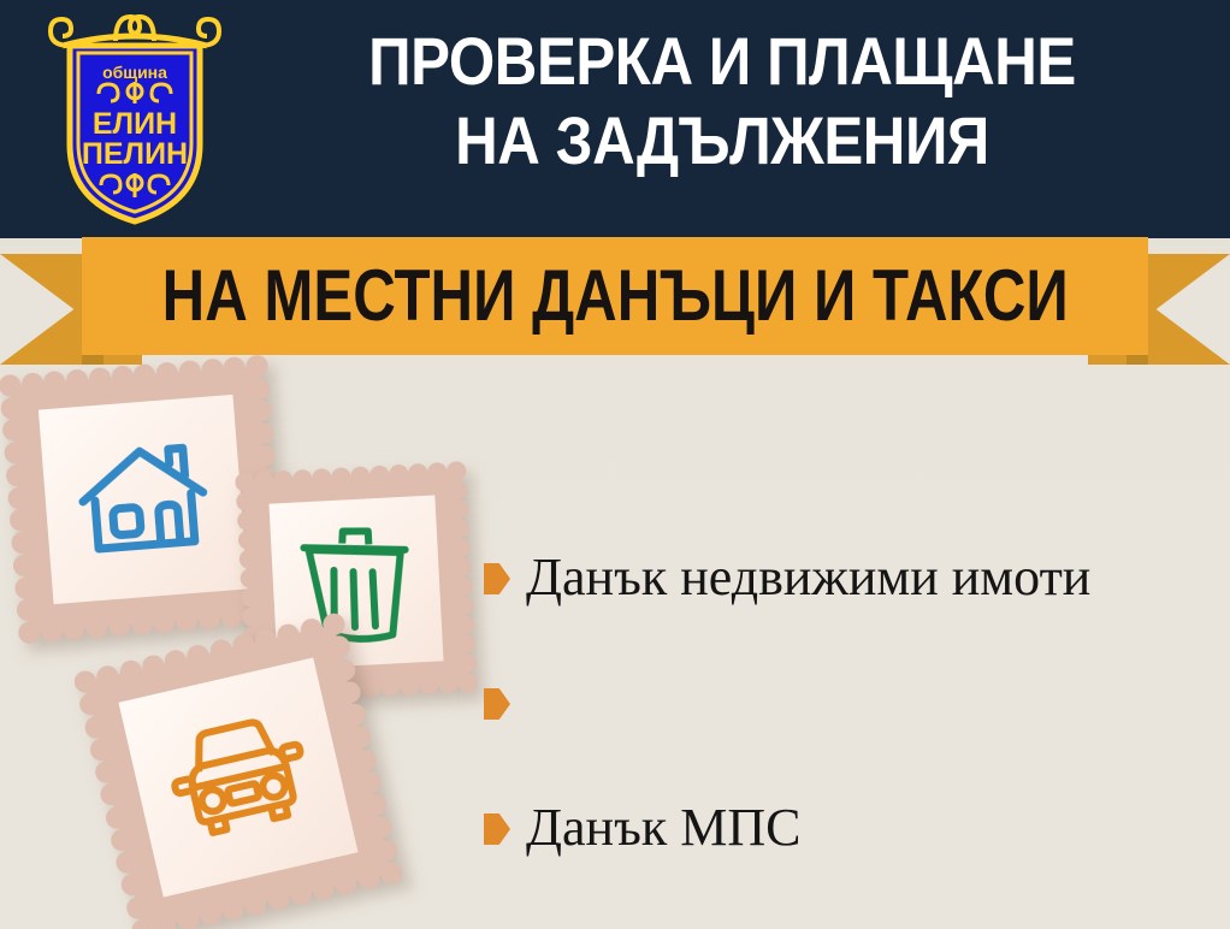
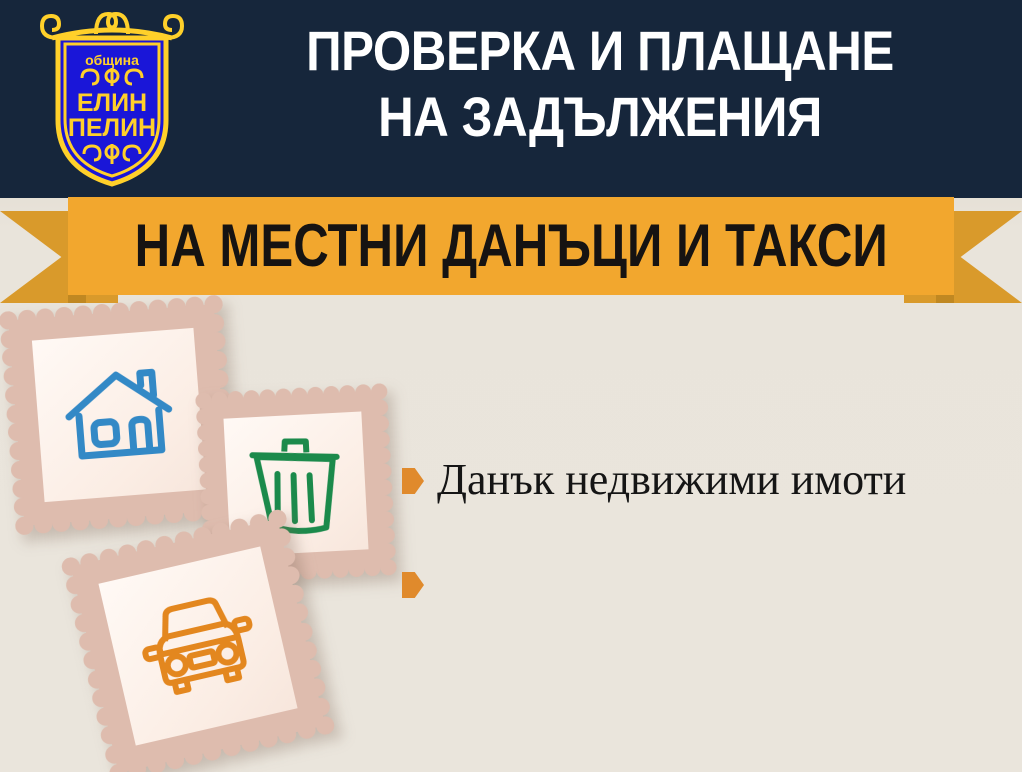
  ПРОВЕРКА И ПЛАЩАНЕ
  НА ЗАДЪЛЖЕНИЯ
  община
  ЕЛИН
  ПЕЛИН
  НА МЕСТНИ ДАНЪЦИ И ТАКСИ
  Данък недвижими имоти
- Данък МПС
